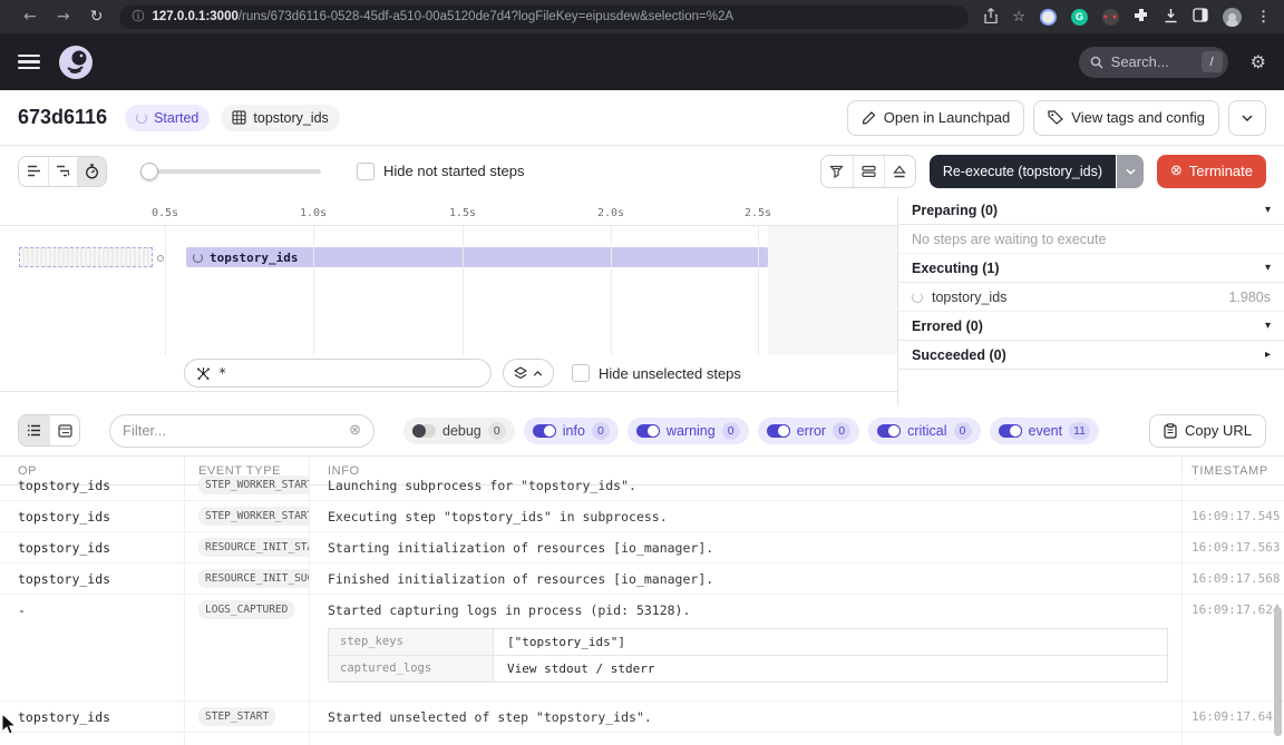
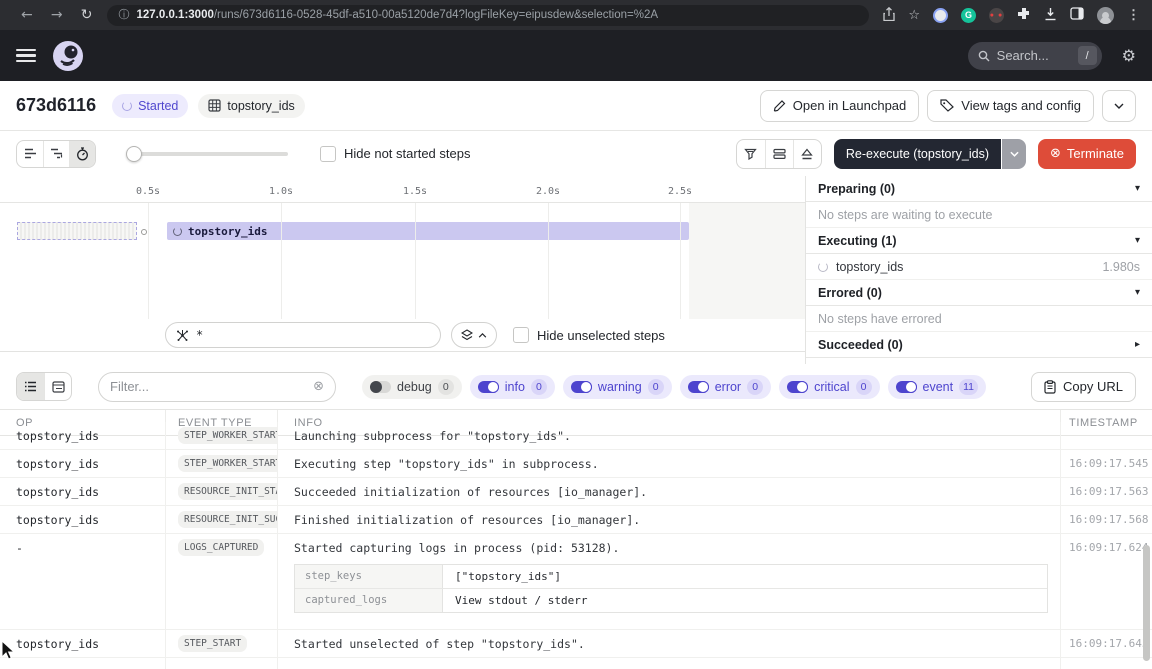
  ←
  →
  ↻
  ⓘ
  127.0.0.1:3000/runs/673d6116-0528-45df-a510-00a5120de7d4?logFileKey=eipusdew&selection=%2A
  ☆
  G
  ⋮
  Search...
  /
  ⚙
  673d6116
  Started
  topstory_ids
  Open in Launchpad
  View tags and config
  Hide not started steps
  Re-execute (topstory_ids)
  ⊗
  Terminate
  0.5s
  1.0s
  1.5s
  2.0s
  2.5s
  topstory_ids
  *
  Hide unselected steps
  Preparing (0)
  ▾
  No steps are waiting to execute
  Executing (1)
  ▾
  topstory_ids
  1.980s
  Errored (0)
  ▾
+ No steps have errored
  Succeeded (0)
  ▸
  Filter...
  ⊗
  debug
  0
  info
  0
  warning
  0
  error
  0
  critical
  0
  event
  11
  Copy URL
  OP
  EVENT TYPE
  INFO
  TIMESTAMP
  topstory_ids
  STEP_WORKER_STAR
  Launching subprocess for "topstory_ids".
  topstory_ids
  STEP_WORKER_STAR
  Executing step "topstory_ids" in subprocess.
  16:09:17.545
  topstory_ids
  RESOURCE_INIT_ST
- Starting initialization of resources [io_manager].
+ Succeeded initialization of resources [io_manager].
  16:09:17.563
  topstory_ids
  RESOURCE_INIT_SU
  Finished initialization of resources [io_manager].
  16:09:17.568
  -
  LOGS_CAPTURED
  Started capturing logs in process (pid: 53128).
  step_keys
  ["topstory_ids"]
  captured_logs
  View stdout / stderr
  16:09:17.62
  topstory_ids
  STEP_START
  Started unselected of step "topstory_ids".
  16:09:17.64
